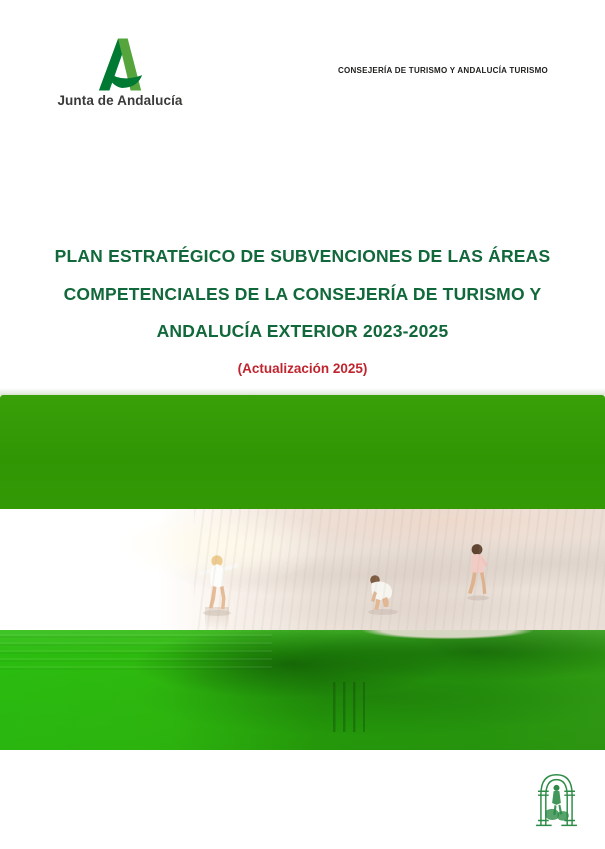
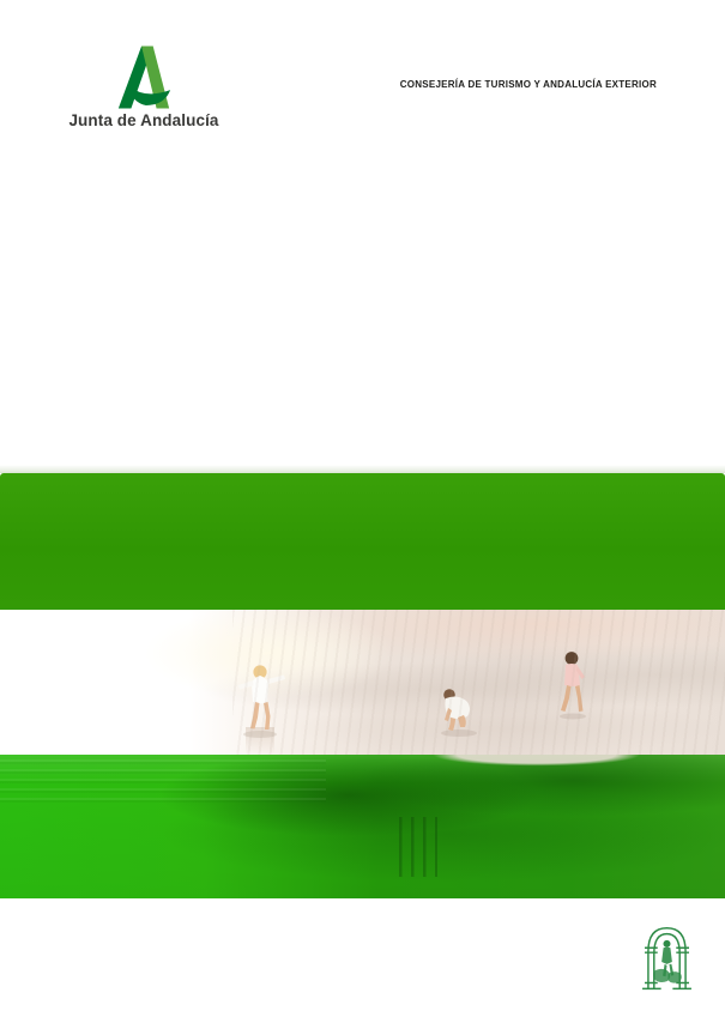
  Junta de Andalucía
- CONSEJERÍA DE TURISMO Y ANDALUCÍA TURISMO
+ CONSEJERÍA DE TURISMO Y ANDALUCÍA EXTERIOR
- PLAN ESTRATÉGICO DE SUBVENCIONES DE LAS ÁREAS
- COMPETENCIALES DE LA CONSEJERÍA DE TURISMO Y
- ANDALUCÍA EXTERIOR 2023-2025
- (Actualización 2025)
